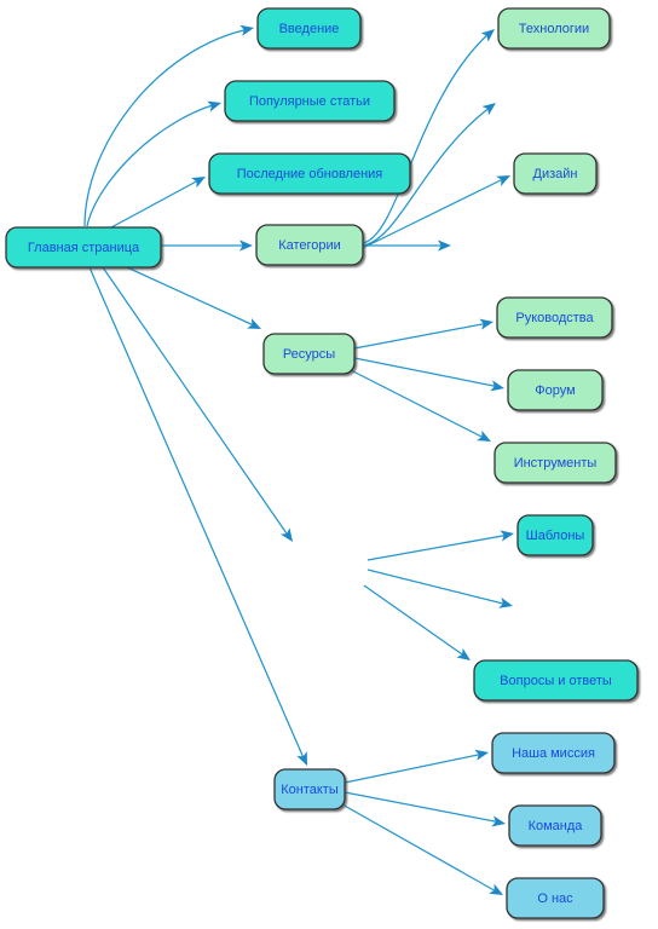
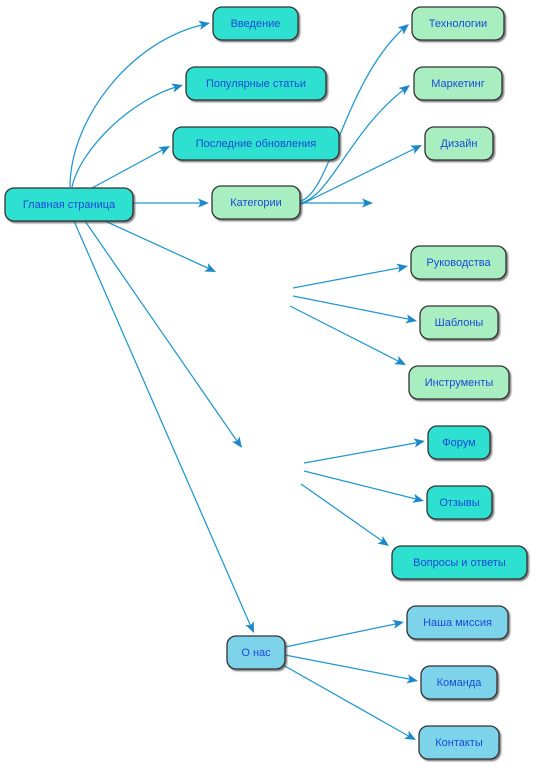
  Главная страница
  Введение
  Популярные статьи
  Последние обновления
  Категории
  Технологии
+ Маркетинг
  Дизайн
- Ресурсы
  Руководства
- Форум
+ Шаблоны
  Инструменты
- Шаблоны
+ Форум
+ Отзывы
  Вопросы и ответы
- Контакты
+ О нас
  Наша миссия
  Команда
- О нас
+ Контакты
